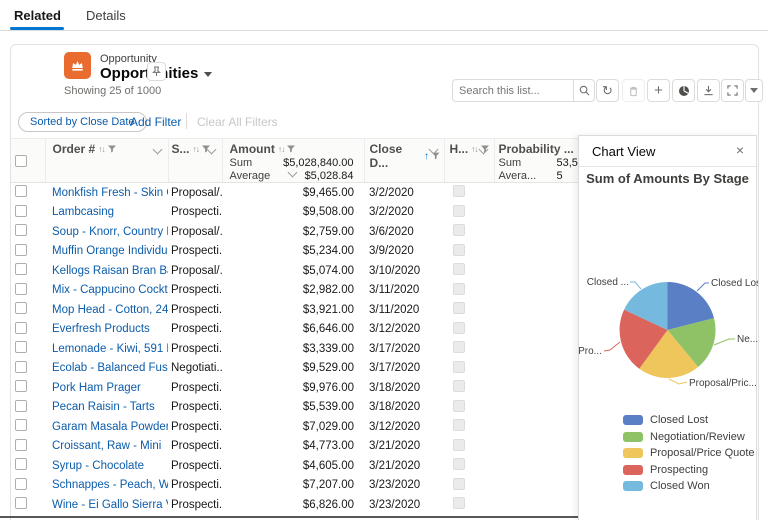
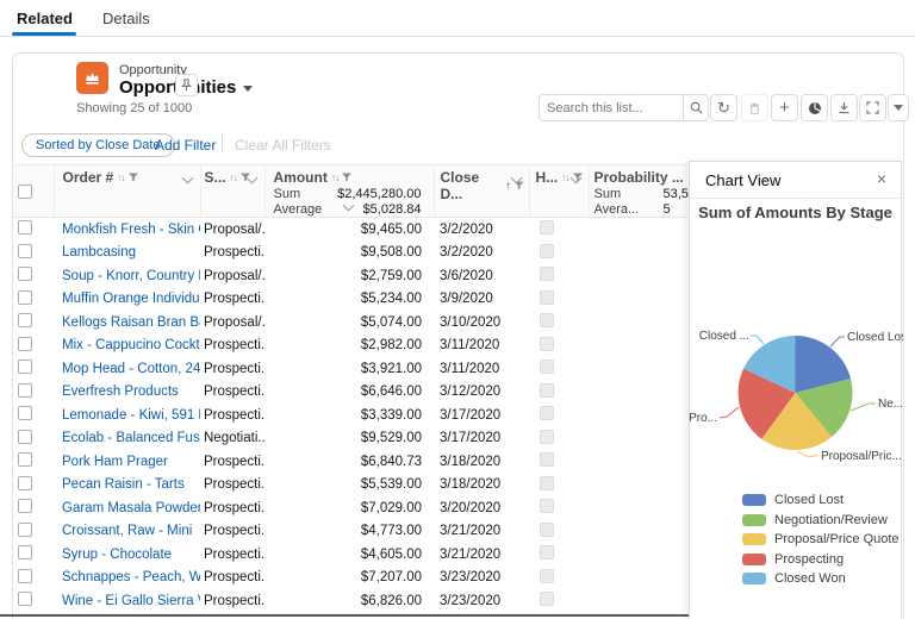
  Related
  Details
  Opportunity
  Opporities
  Showing 25 of 1000
  Search this list...
  ↻
  +
  Sorted by Close Date
  Add Filter
  Clear All Filters
- 	Order # ↑↓	S... ↑↓	Amount ↑↓ Sum $5,028,840.00 Average $5,028.84	Close D... ↑	H... ↑↓	Probability ... Sum 53,5 Avera... 5
+ 	Order # ↑↓	S... ↑↓	Amount ↑↓ Sum $2,445,280.00 Average $5,028.84	Close D... ↑	H... ↑↓	Probability ... Sum 53,5 Avera... 5
  	Monkfish Fresh - Skin	Proposal/.	$9,465.00	3/2/2020
  	Lambcasing	Prospecti.	$9,508.00	3/2/2020
  	Soup - Knorr, Country	Proposal/.	$2,759.00	3/6/2020
  	Muffin Orange Individu	Prospecti.	$5,234.00	3/9/2020
  	Kellogs Raisan Bran B	Proposal/.	$5,074.00	3/10/2020
  	Mix - Cappucino Cockt	Prospecti.	$2,982.00	3/11/2020
  	Mop Head - Cotton, 24	Prospecti.	$3,921.00	3/11/2020
  	Everfresh Products	Prospecti.	$6,646.00	3/12/2020
  	Lemonade - Kiwi, 591	Prospecti.	$3,339.00	3/17/2020
  	Ecolab - Balanced Fus	Negotiati..	$9,529.00	3/17/2020
- 	Pork Ham Prager	Prospecti.	$9,976.00	3/18/2020
+ 	Pork Ham Prager	Prospecti.	$6,840.73	3/18/2020
  	Pecan Raisin - Tarts	Prospecti.	$5,539.00	3/18/2020
- 	Garam Masala Powder	Prospecti.	$7,029.00	3/12/2020
+ 	Garam Masala Powder	Prospecti.	$7,029.00	3/20/2020
  	Croissant, Raw - Mini	Prospecti.	$4,773.00	3/21/2020
  	Syrup - Chocolate	Prospecti.	$4,605.00	3/21/2020
  	Schnappes - Peach, W	Prospecti.	$7,207.00	3/23/2020
  	Wine - Ei Gallo Sierra	Prospecti.	$6,826.00	3/23/2020
  Chart View
  ×
  Sum of Amounts By Stage
  Closed Lo
  Ne...
  Proposal/Pric...
  Pro...
  Closed ...
  Closed Lost
  Negotiation/Review
  Proposal/Price Quote
  Prospecting
  Closed Won
